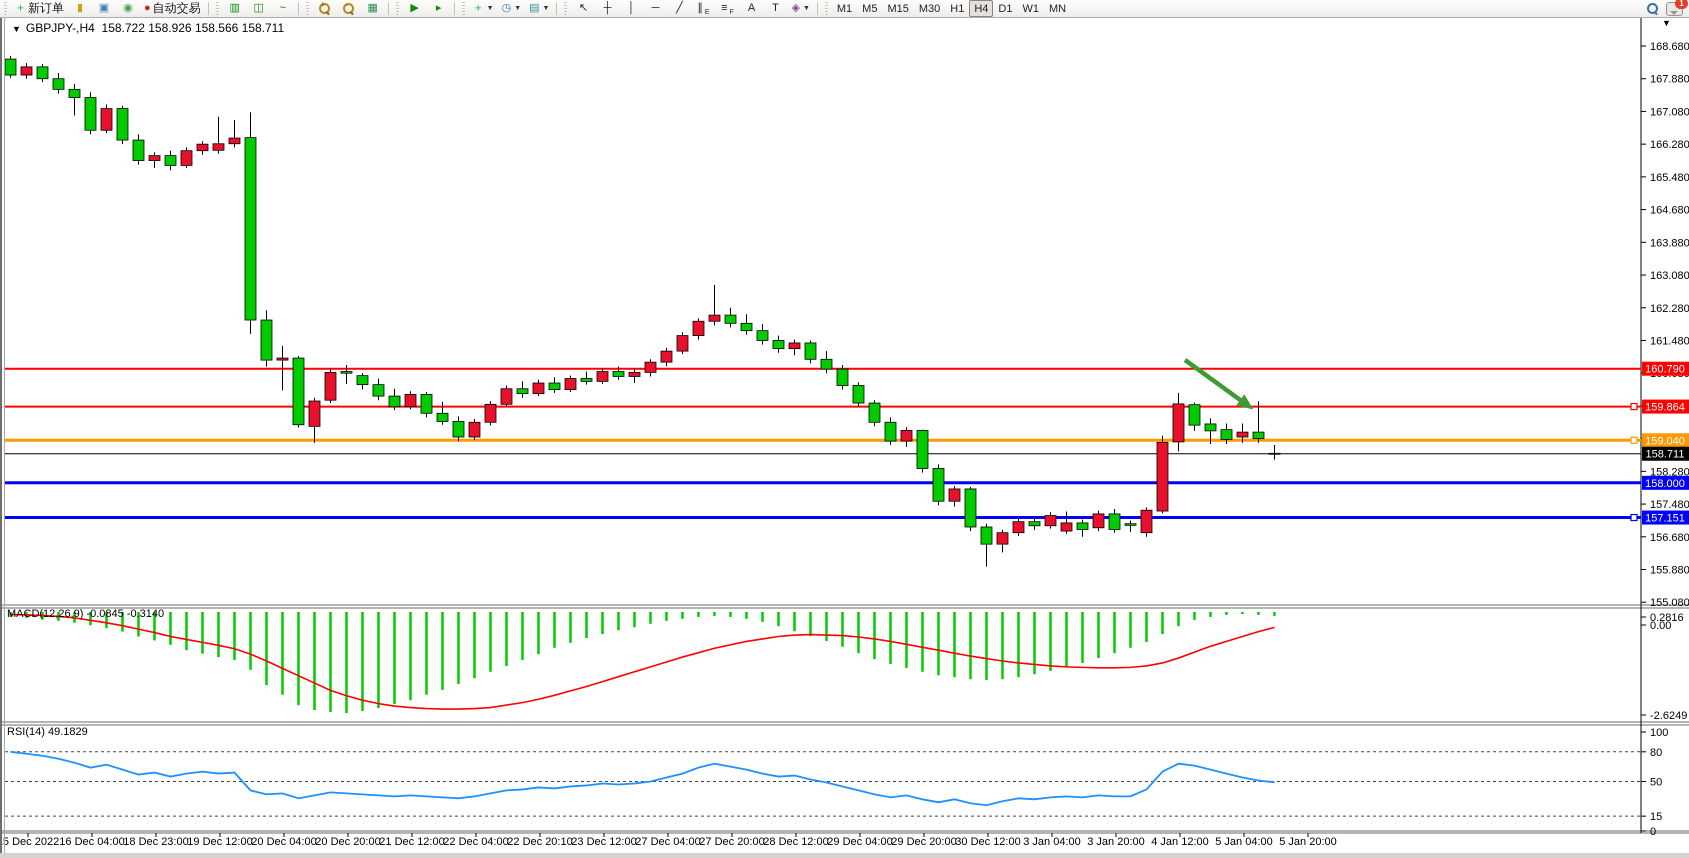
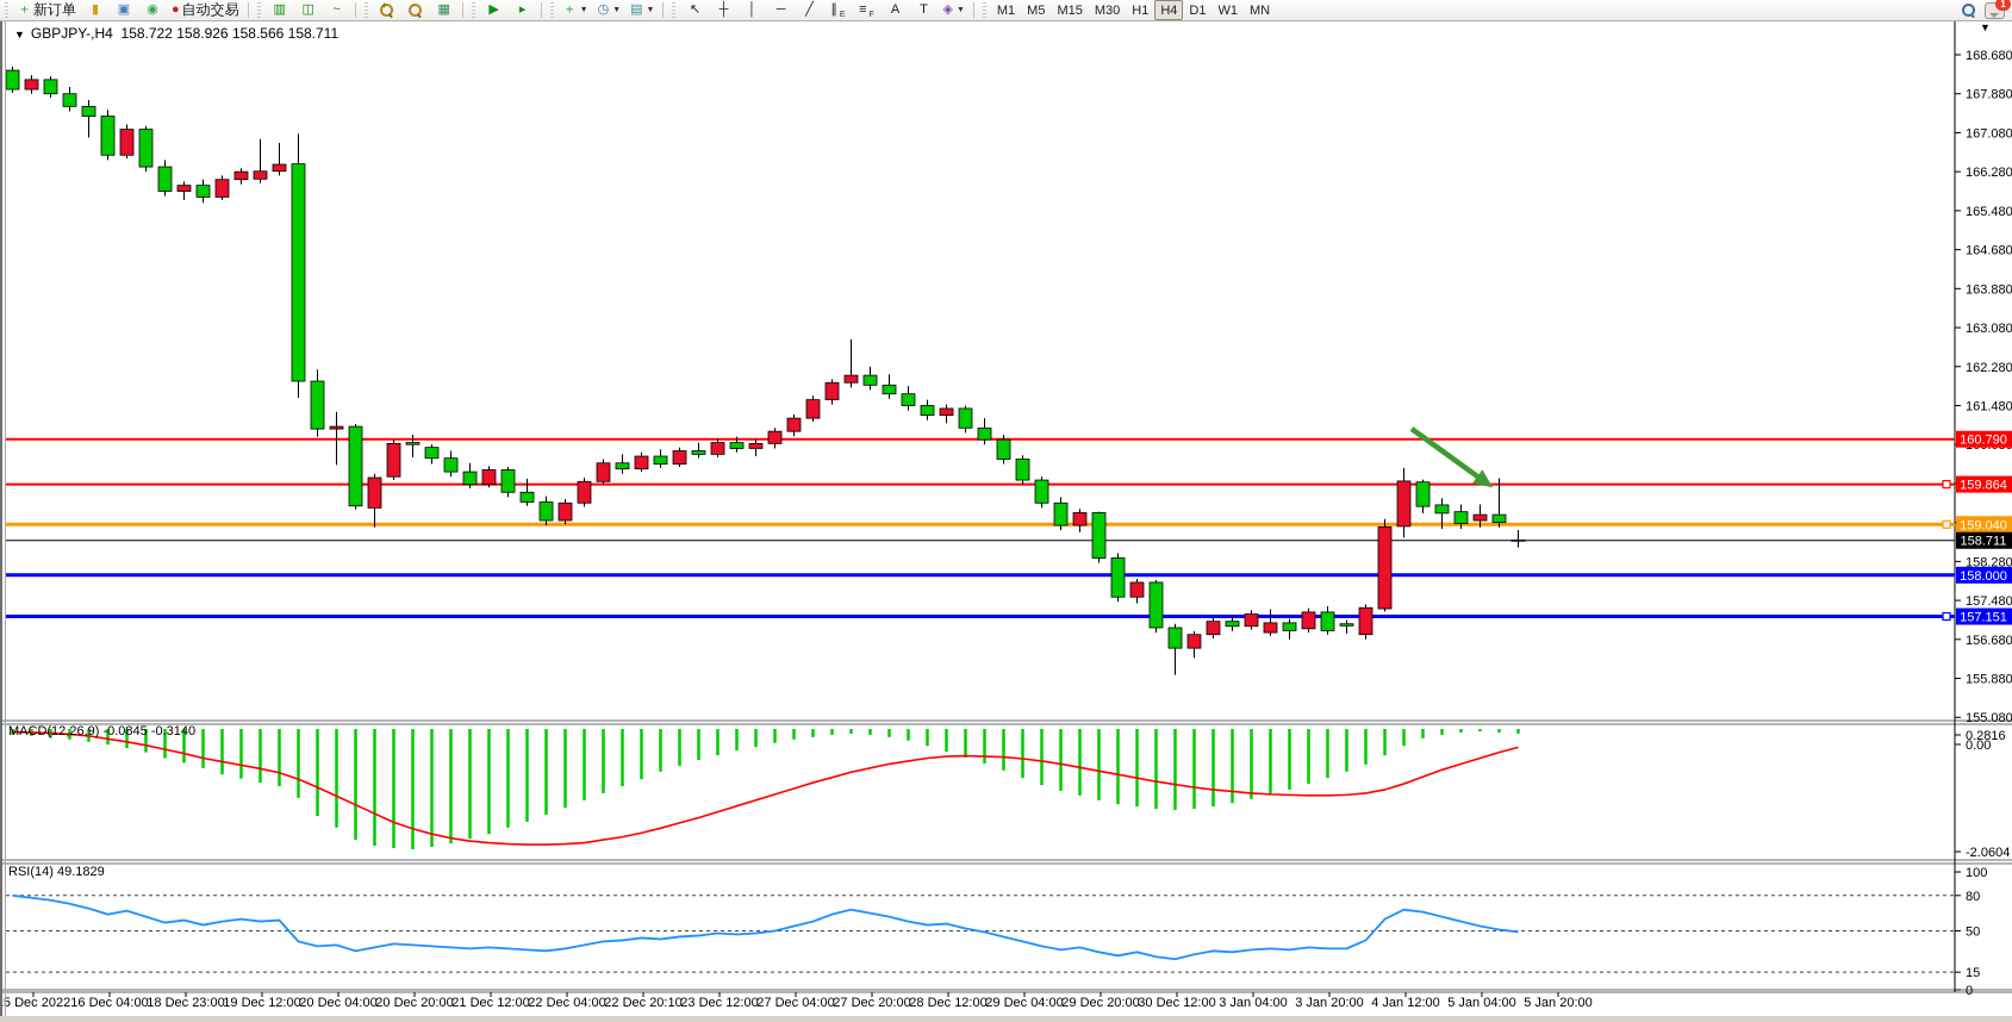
  168.680
  167.880
  167.080
  166.280
  165.480
  164.680
  163.880
  163.080
  162.280
  161.480
  158.280
  157.480
  156.680
  155.880
  155.080
  0.2816
  0.00
- -2.6249
+ -2.0604
  100
  80
  50
  15
  0
  5 Dec 2022
  16 Dec 04:00
  18 Dec 23:00
  19 Dec 12:00
  20 Dec 04:00
  20 Dec 20:00
  21 Dec 12:00
  22 Dec 04:00
  22 Dec 20:10
  23 Dec 12:00
  27 Dec 04:00
  27 Dec 20:00
  28 Dec 12:00
  29 Dec 04:00
  29 Dec 20:00
  30 Dec 12:00
  3 Jan 04:00
  3 Jan 20:00
  4 Jan 12:00
  5 Jan 04:00
  5 Jan 20:00
  160.790
  159.864
  159.040
  158.711
  158.000
  157.151
  ▼ GBPJPY-,H4 158.722 158.926 158.566 158.711
  MACD(12,26,9) -0.0845 -0.3140
  RSI(14) 49.1829
  ▼
  ＋
  新订单
  ▮
  ▣
  ◉
  ●
  自动交易
  ▥
  ◫
  ~
  +
  -
  ▦
  ▶
  ▸
  ＋
  ◷
  ▤
  ↖
  ┼
  │
  ─
  ╱
  ∥
  ≡
  A
  T
  ◈
  M1
  M5
  M15
  M30
  H1
  H4
  D1
  W1
  MN
  1
